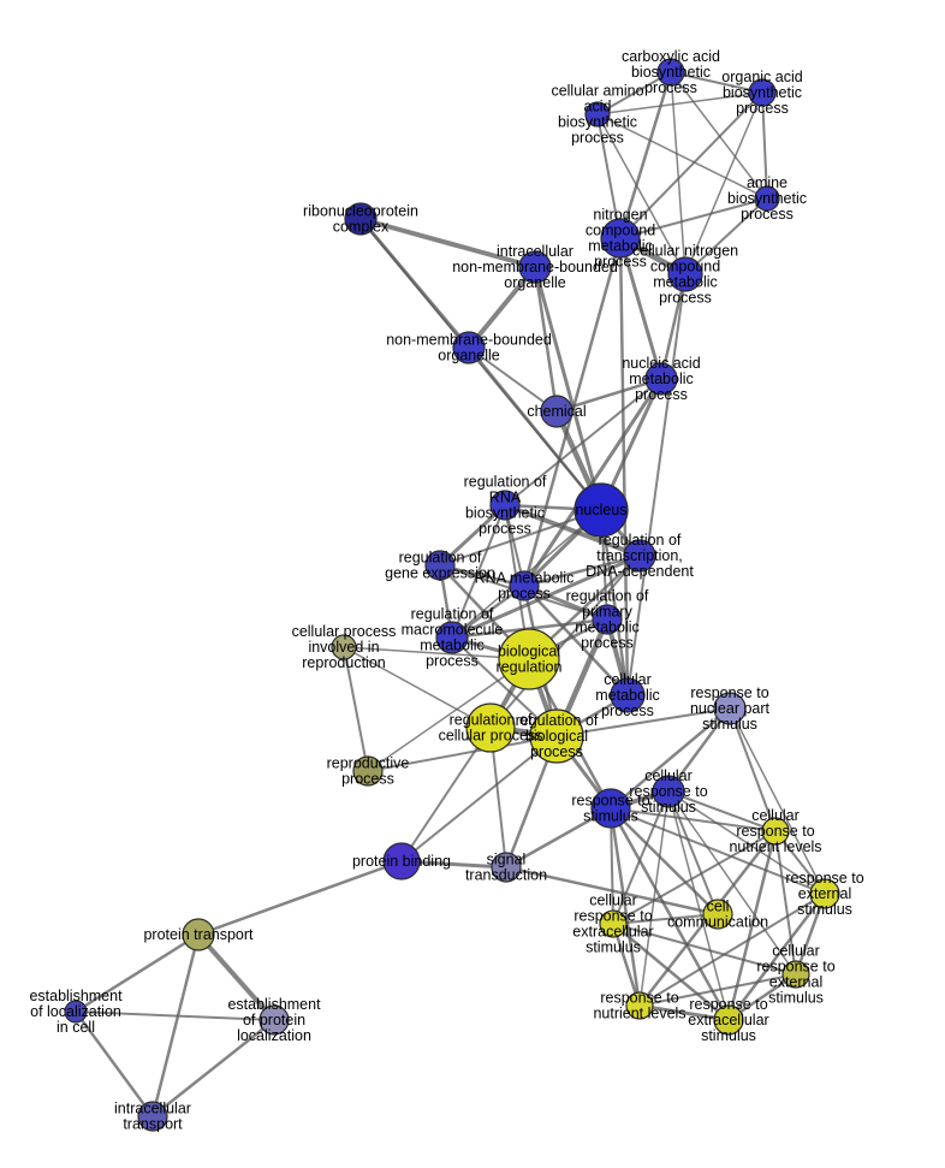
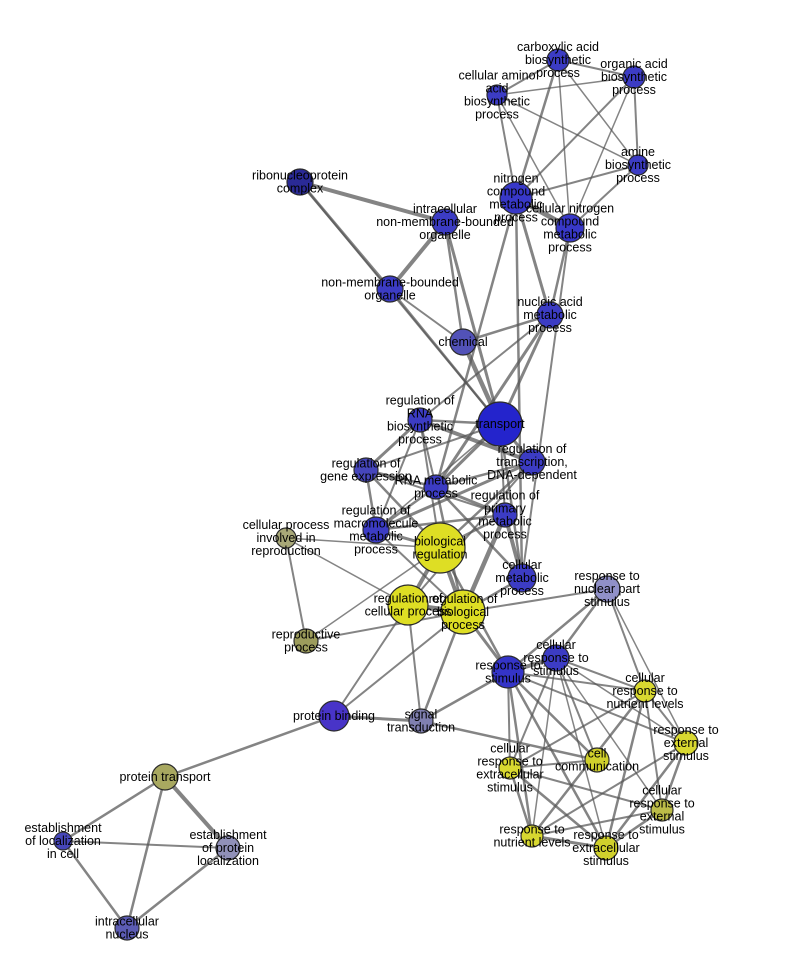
  carboxylic acid
  biosynthetic
  process
  organic acid
  biosynthetic
  process
  cellular amino
  acid
  biosynthetic
  process
  amine
  biosynthetic
  process
  nitrogen
  compound
  metabolic
  process
  cellular nitrogen
  compound
  metabolic
  process
  ribonucleoprotein
  complex
  intracellular
  non-membrane-bounded
  organelle
  non-membrane-bounded
  organelle
  nucleic acid
  metabolic
  process
  chemical
- nucleus
+ transport
  regulation of
  RNA
  biosynthetic
  process
  regulation of
  transcription,
  DNA-dependent
  regulation of
  gene expression
  RNA metabolic
  process
  regulation of
  macromolecule
  metabolic
  process
  regulation of
  primary
  metabolic
  process
  biological
  regulation
  cellular
  metabolic
  process
  regulation of
  cellular process
  regulation of
  biological
  process
  cellular process
  involved in
  reproduction
  reproductive
  process
  response to
  nuclear part
  stimulus
  cellular
  response to
  stimulus
  response to
  stimulus
  cellular
  response to
  nutrient levels
  response to
  external
  stimulus
  cell
  communication
  cellular
  response to
  extracellular
  stimulus
  cellular
  response to
  external
  stimulus
  response to
  nutrient levels
  response to
  extracellular
  stimulus
  protein binding
  signal
  transduction
  protein transport
  establishment
  of localization
  in cell
  establishment
  of protein
  localization
  intracellular
- transport
+ nucleus
